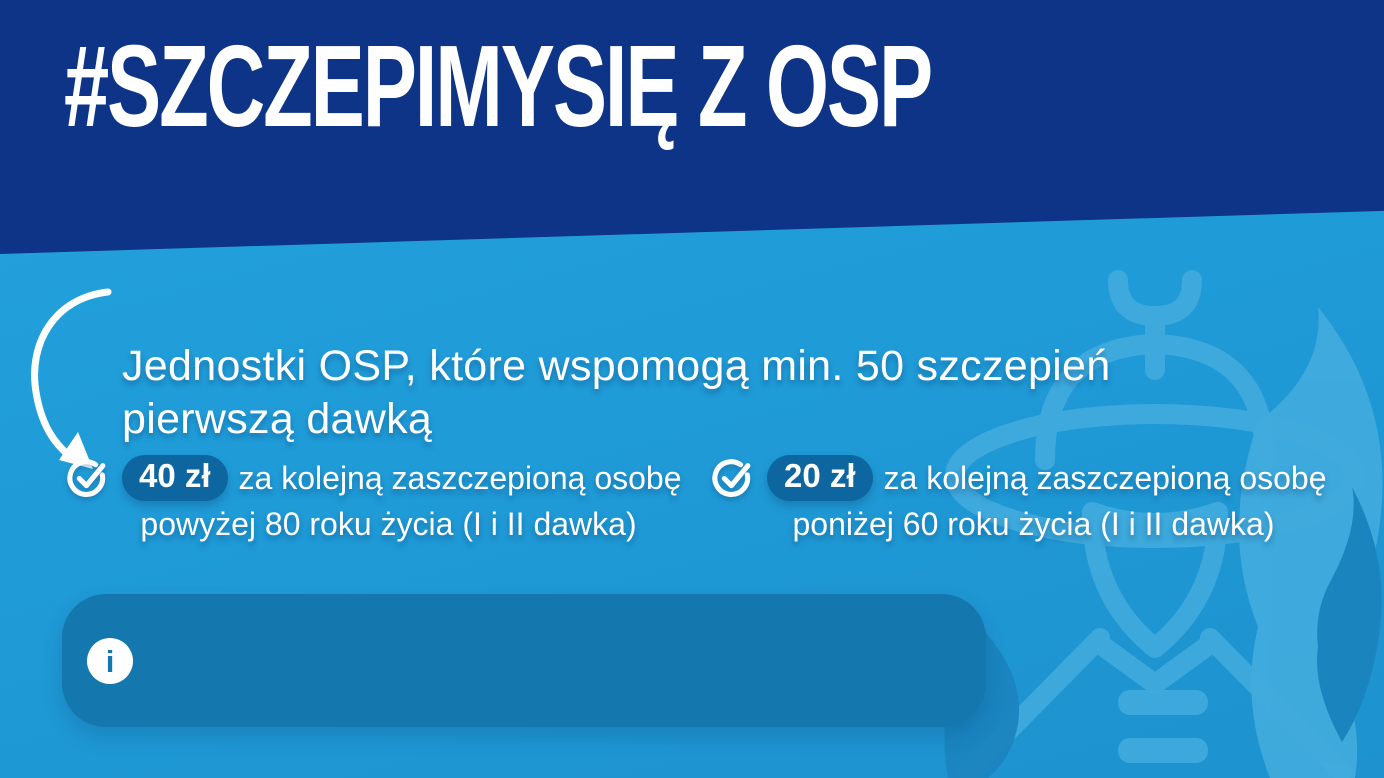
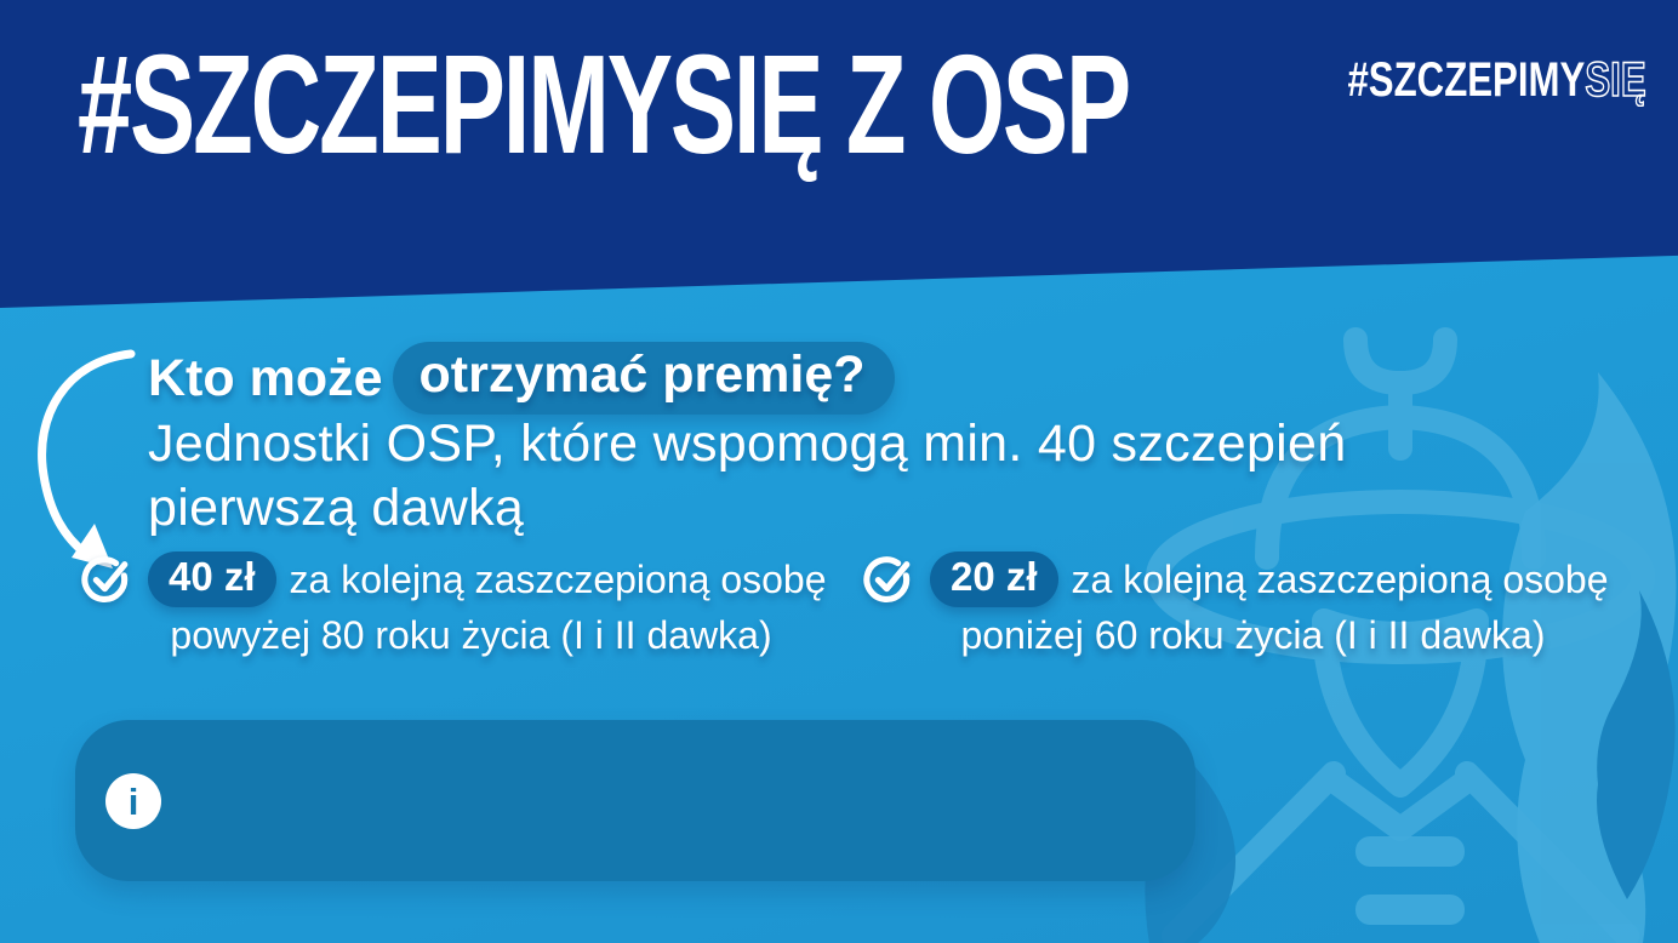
  #SZCZEPIMYSIĘ Z OSP
+ #SZCZEPIMYSIĘ
+ Kto może
+ otrzymać premię?
- Jednostki OSP, które wspomogą min. 50 szczepień
+ Jednostki OSP, które wspomogą min. 40 szczepień
  pierwszą dawką
  40 zł
  za kolejną zaszczepioną osobę
  powyżej 80 roku życia (I i II dawka)
  20 zł
  za kolejną zaszczepioną osobę
  poniżej 60 roku życia (I i II dawka)
  i
